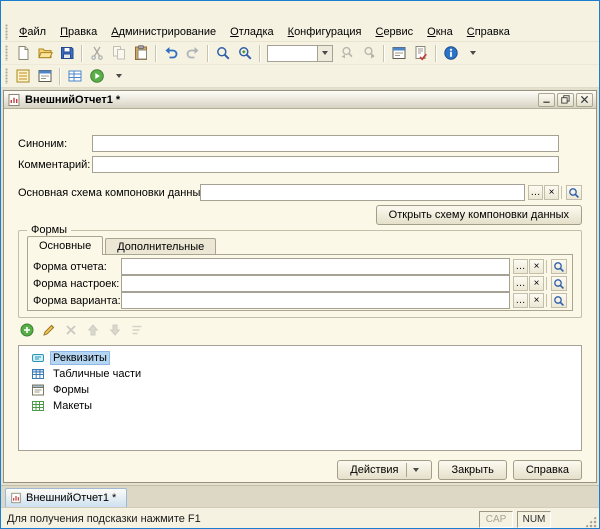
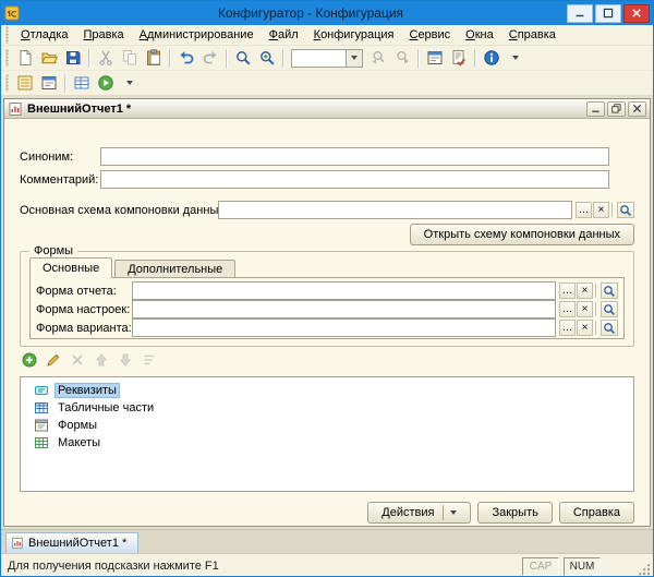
+ Конфигуратор - Конфигурация
- Файл
+ Отладка
  Правка
  Администрирование
- Отладка
+ Файл
  Конфигурация
  Сервис
  Окна
  Справка
  ВнешнийОтчет1 *
  Синоним:
  Комментарий:
  Основная схема компоновки данны
  …
  ×
  Открыть схему компоновки данных
  Формы
  Основные
  Дополнительные
  Форма отчета:
  …
  ×
  Форма настроек:
  …
  ×
  Форма варианта:
  …
  ×
  Реквизиты
  Табличные части
  Формы
  Макеты
  Действия
  Закрыть
  Справка
  ВнешнийОтчет1 *
  Для получения подсказки нажмите F1
  CAP
  NUM
